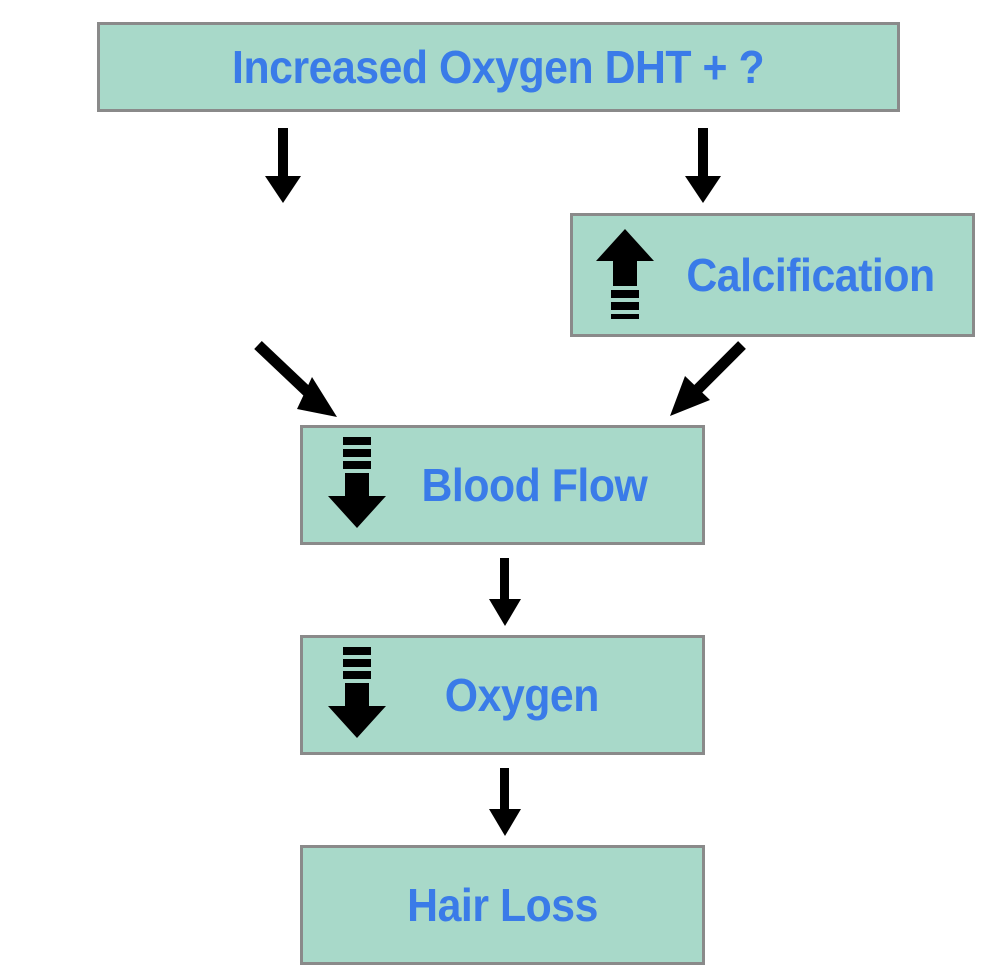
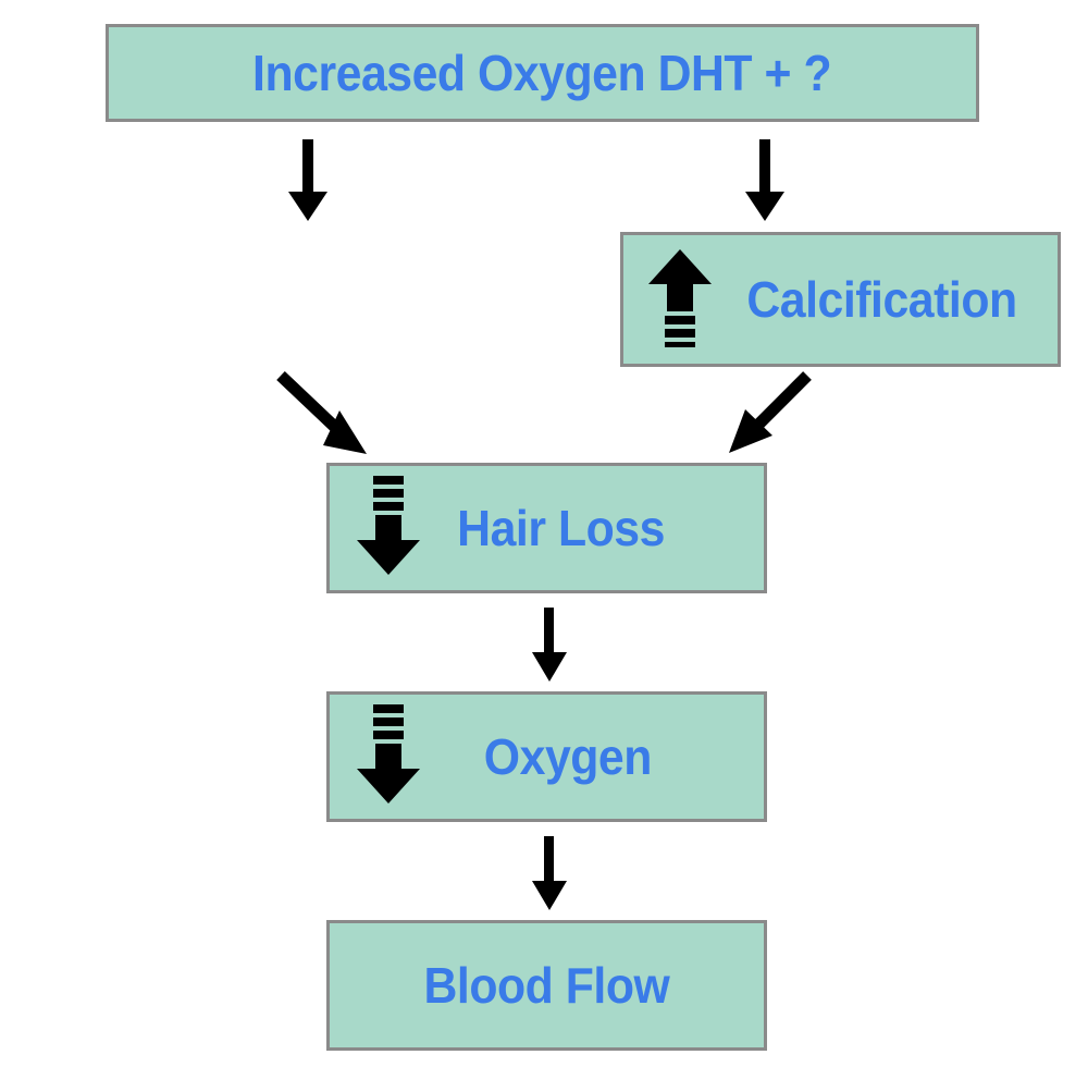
  Increased Oxygen DHT + ?
  Calcification
- Blood Flow
+ Hair Loss
  Oxygen
- Hair Loss
+ Blood Flow
